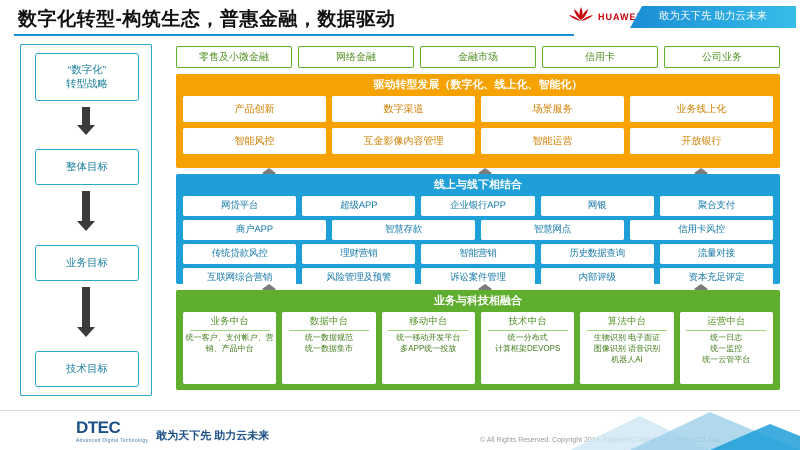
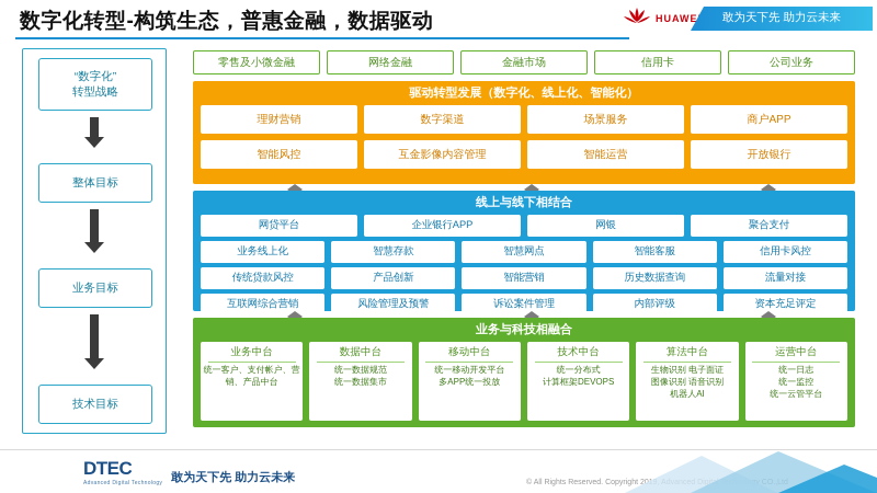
  数字化转型-构筑生态，普惠金融，数据驱动
  HUAWE
  敢为天下先 助力云未来
  “数字化”
  转型战略
  整体目标
  业务目标
  技术目标
  零售及小微金融
  网络金融
  金融市场
  信用卡
  公司业务
  驱动转型发展（数字化、线上化、智能化）
- 产品创新
+ 理财营销
  数字渠道
  场景服务
- 业务线上化
+ 商户APP
  智能风控
  互金影像内容管理
  智能运营
  开放银行
  线上与线下相结合
  网贷平台
- 超级APP
  企业银行APP
  网银
  聚合支付
- 商户APP
+ 业务线上化
  智慧存款
  智慧网点
+ 智能客服
  信用卡风控
  传统贷款风控
- 理财营销
+ 产品创新
  智能营销
  历史数据查询
  流量对接
  互联网综合营销
  风险管理及预警
  诉讼案件管理
  内部评级
  资本充足评定
  业务与科技相融合
  业务中台
  统一客户、支付帐户、营销、产品中台
  数据中台
  统一数据规范
  统一数据集市
  移动中台
  统一移动开发平台
  多APP统一投放
  技术中台
  统一分布式
  计算框架DEVOPS
  算法中台
  生物识别 电子面证
  图像识别 语音识别
  机器人AI
  运营中台
  统一日志
  统一监控
  统一云管平台
  DTEC
  敢为天下先 助力云未来
